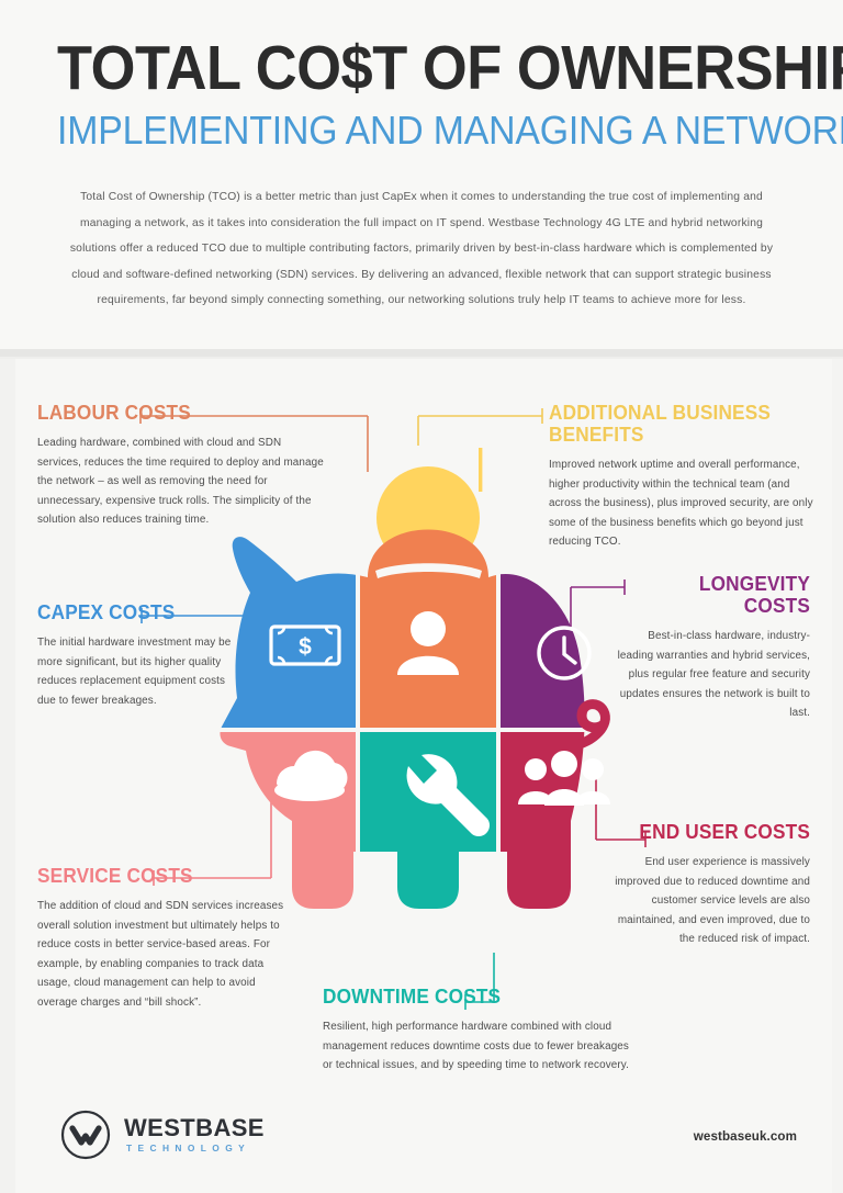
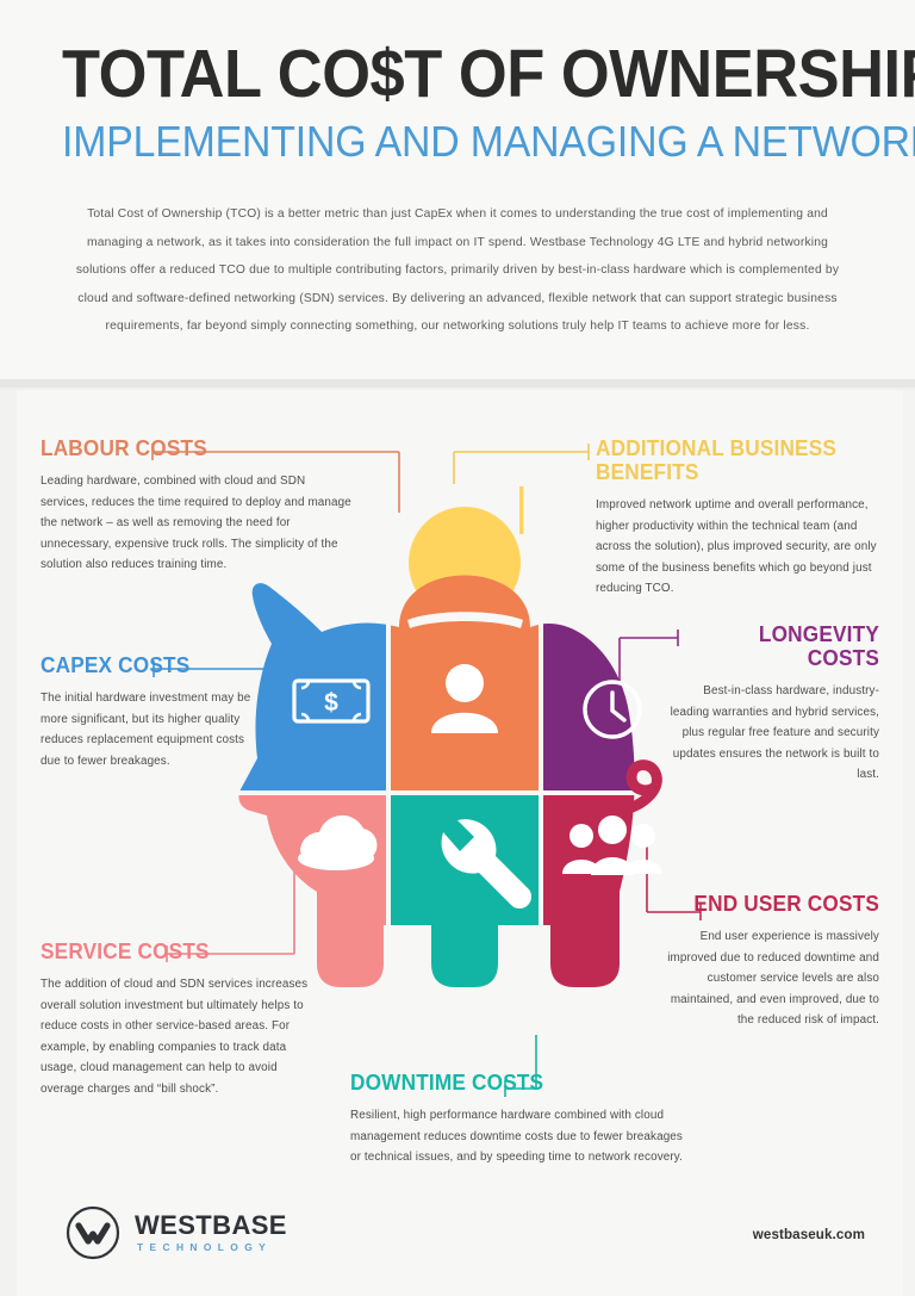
  TOTAL CO$T OF OWNERSHI
  IMPLEMENTING AND MANAGING A NETWOR
  Total Cost of Ownership (TCO) is a better metric than just CapEx when it comes to understanding the true cost of implementing and managing a network, as it takes into consideration the full impact on IT spend. Westbase Technology 4G LTE and hybrid networking solutions offer a reduced TCO due to multiple contributing factors, primarily driven by best-in-class hardware which is complemented by cloud and software-defined networking (SDN) services. By delivering an advanced, flexible network that can support strategic business requirements, far beyond simply connecting something, our networking solutions truly help IT teams to achieve more for less.
  $
  LABOUR COSTS
  Leading hardware, combined with cloud and SDN services, reduces the time required to deploy and manage the network – as well as removing the need for unnecessary, expensive truck rolls. The simplicity of the solution also reduces training time.
  ADDITIONAL BUSINESS BENEFITS
- Improved network uptime and overall performance, higher productivity within the technical team (and across the business), plus improved security, are only some of the business benefits which go beyond just reducing TCO.
+ Improved network uptime and overall performance, higher productivity within the technical team (and across the solution), plus improved security, are only some of the business benefits which go beyond just reducing TCO.
  CAPEX COSTS
  The initial hardware investment may be more significant, but its higher quality reduces replacement equipment costs due to fewer breakages.
  LONGEVITY COSTS
  Best-in-class hardware, industry-leading warranties and hybrid services, plus regular free feature and security updates ensures the network is built to last.
  SERVICE COSTS
- The addition of cloud and SDN services increases overall solution investment but ultimately helps to reduce costs in better service-based areas. For example, by enabling companies to track data usage, cloud management can help to avoid overage charges and “bill shock”.
+ The addition of cloud and SDN services increases overall solution investment but ultimately helps to reduce costs in other service-based areas. For example, by enabling companies to track data usage, cloud management can help to avoid overage charges and “bill shock”.
  END USER COSTS
  End user experience is massively improved due to reduced downtime and customer service levels are also maintained, and even improved, due to the reduced risk of impact.
  DOWNTIME COSTS
  Resilient, high performance hardware combined with cloud management reduces downtime costs due to fewer breakages or technical issues, and by speeding time to network recovery.
  WESTBASE
  TECHNOLOGY
  westbaseuk.com
